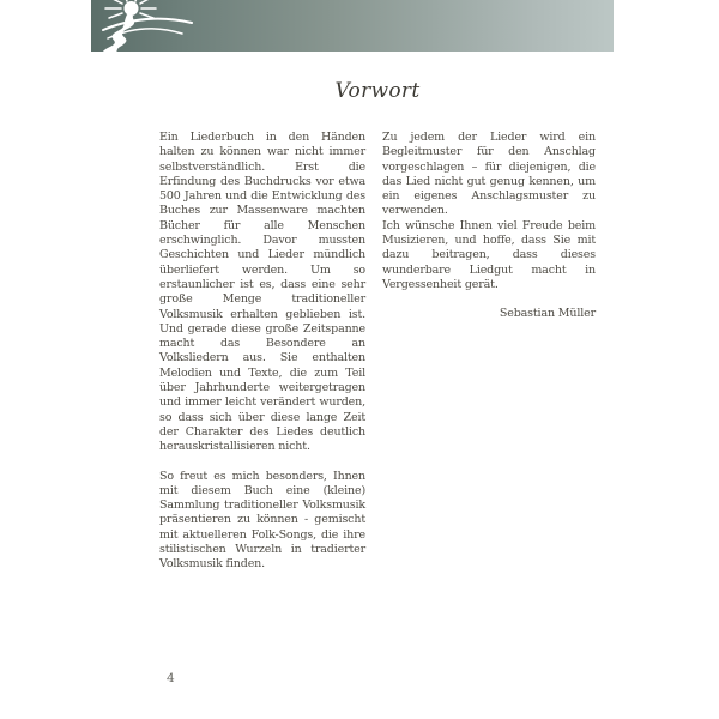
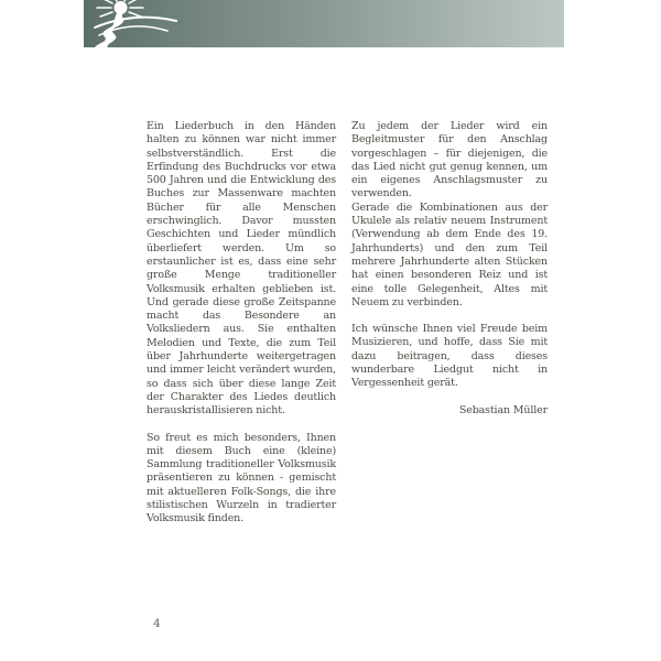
- Vorwort
  Ein Liederbuch in den Händen halten zu können war nicht immer selbstverständlich. Erst die Erfindung des Buchdrucks vor etwa 500 Jahren und die Entwicklung des Buches zur Massenware machten Bücher für alle Menschen erschwinglich. Davor mussten Geschichten und Lieder mündlich überliefert werden. Um so erstaunlicher ist es, dass eine sehr große Menge traditioneller Volksmusik erhalten geblieben ist. Und gerade diese große Zeitspanne macht das Besondere an Volksliedern aus. Sie enthalten Melodien und Texte, die zum Teil über Jahrhunderte weitergetragen und immer leicht verändert wurden, so dass sich über diese lange Zeit der Charakter des Liedes deutlich herauskristallisieren nicht.
  So freut es mich besonders, Ihnen mit diesem Buch eine (kleine) Sammlung traditioneller Volksmusik präsentieren zu können - gemischt mit aktuelleren Folk-Songs, die ihre stilistischen Wurzeln in tradierter Volksmusik finden.
  Zu jedem der Lieder wird ein Begleitmuster für den Anschlag vorgeschlagen – für diejenigen, die das Lied nicht gut genug kennen, um ein eigenes Anschlagsmuster zu verwenden.
+ Gerade die Kombinationen aus der Ukulele als relativ neuem Instrument (Verwendung ab dem Ende des 19. Jahrhunderts) und den zum Teil mehrere Jahrhunderte alten Stücken hat einen besonderen Reiz und ist eine tolle Gelegenheit, Altes mit Neuem zu verbinden.
- Ich wünsche Ihnen viel Freude beim Musizieren, und hoffe, dass Sie mit dazu beitragen, dass dieses wunderbare Liedgut macht in Vergessenheit gerät.
+ Ich wünsche Ihnen viel Freude beim Musizieren, und hoffe, dass Sie mit dazu beitragen, dass dieses wunderbare Liedgut nicht in Vergessenheit gerät.
  Sebastian Müller
  4
